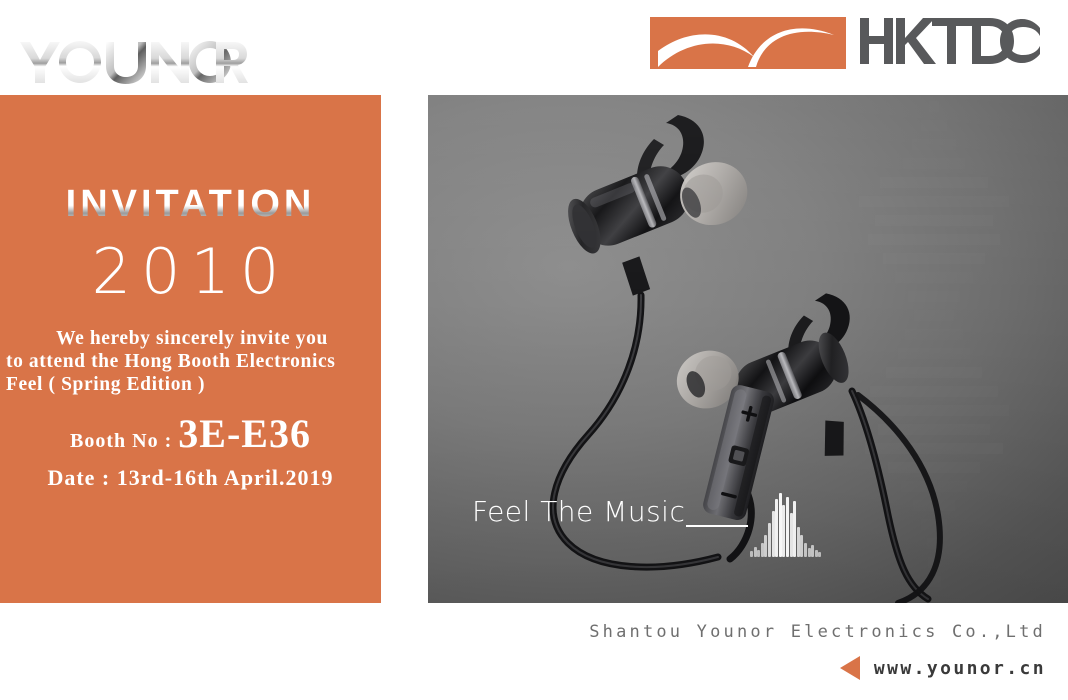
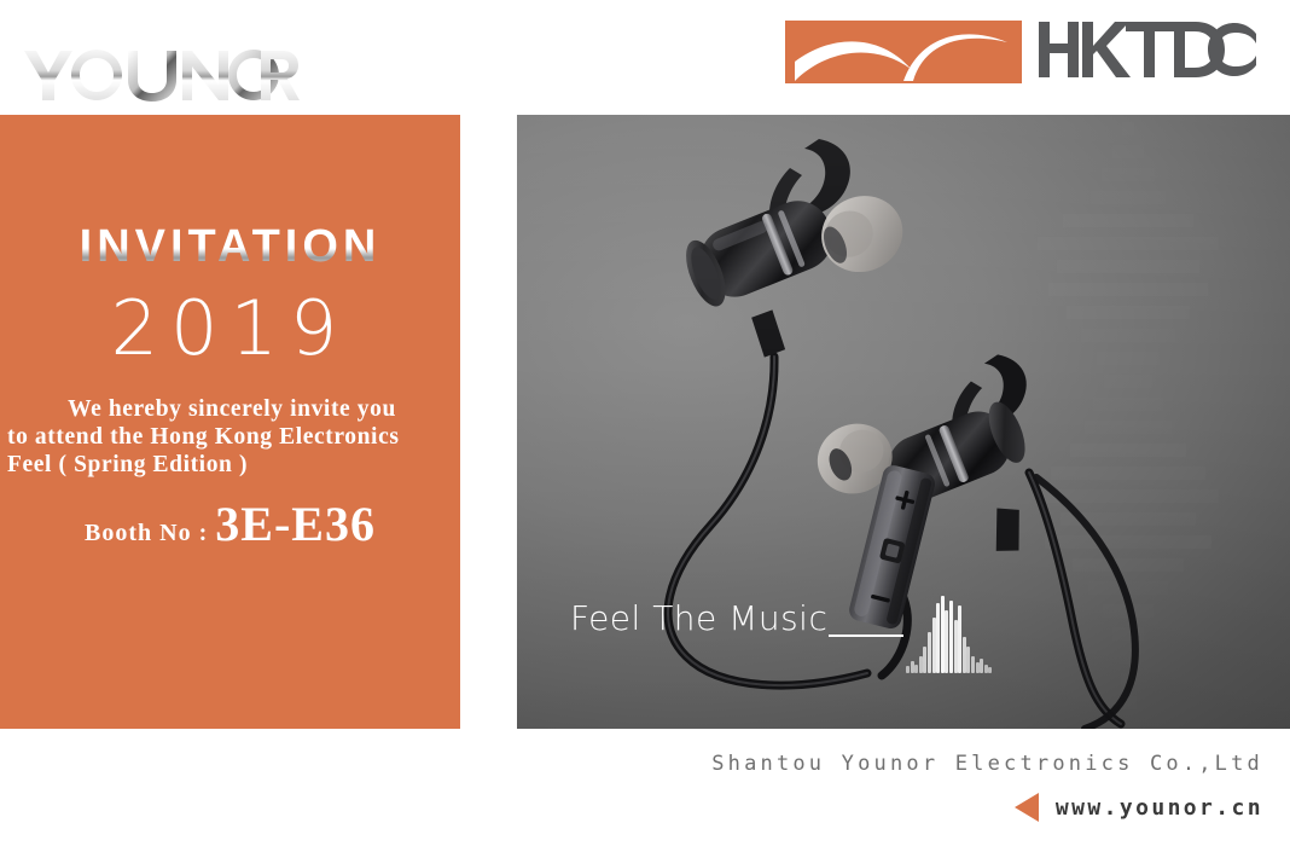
  INVITATION
- 2010
+ 2019
  We hereby sincerely invite you
- to attend the Hong Booth Electronics
+ to attend the Hong Kong Electronics
  Feel ( Spring Edition )
  Booth No : 3E-E36
- Date : 13rd-16th April.2019
  Feel The Music
  Shantou Younor Electronics Co.,Ltd
  www.younor.cn
